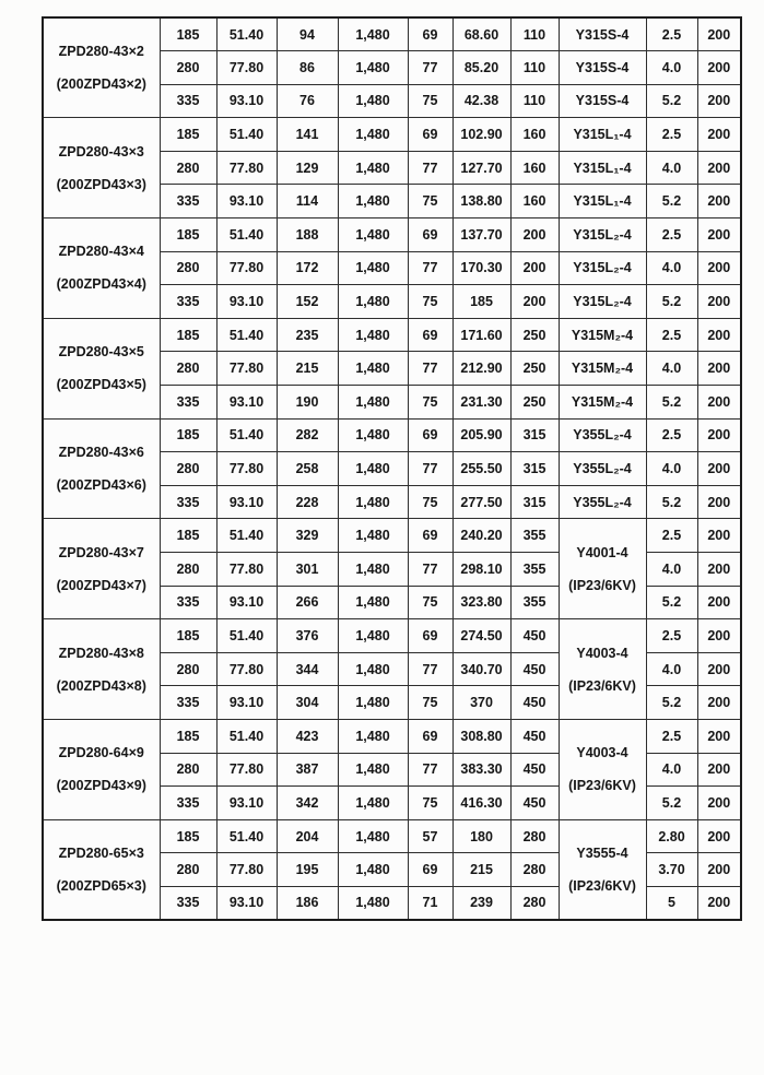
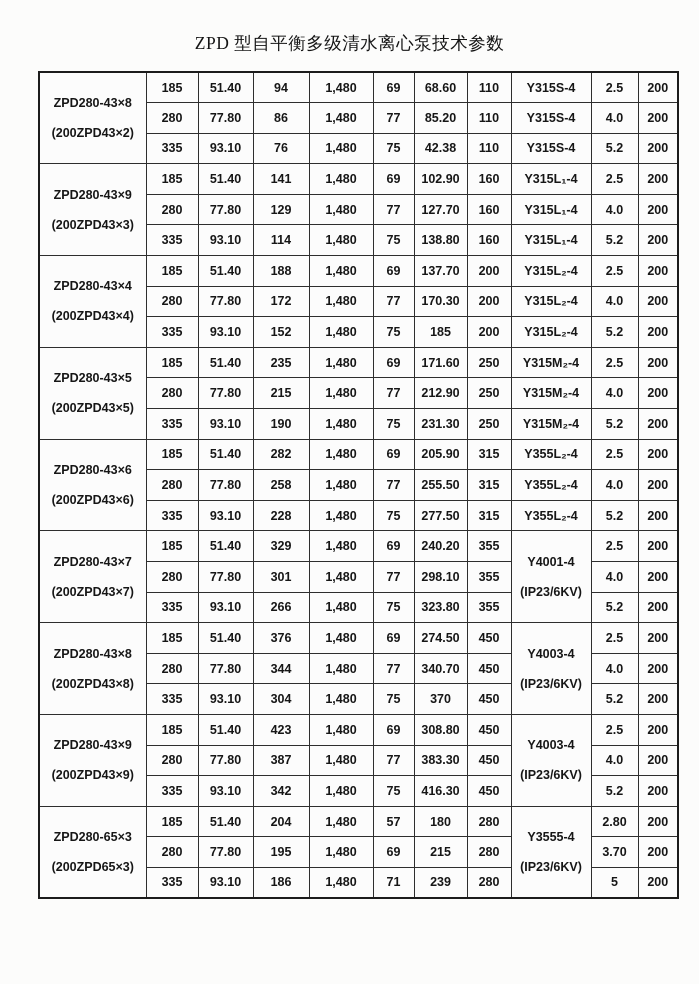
+ ZPD 型自平衡多级清水离心泵技术参数
- ZPD280-43×2(200ZPD43×2)	185	51.40	94	1,480	69	68.60	110	Y315S-4	2.5	200
+ ZPD280-43×8(200ZPD43×2)	185	51.40	94	1,480	69	68.60	110	Y315S-4	2.5	200
  280	77.80	86	1,480	77	85.20	110	Y315S-4	4.0	200
  335	93.10	76	1,480	75	42.38	110	Y315S-4	5.2	200
- ZPD280-43×3(200ZPD43×3)	185	51.40	141	1,480	69	102.90	160	Y315L₁-4	2.5	200
+ ZPD280-43×9(200ZPD43×3)	185	51.40	141	1,480	69	102.90	160	Y315L₁-4	2.5	200
  280	77.80	129	1,480	77	127.70	160	Y315L₁-4	4.0	200
  335	93.10	114	1,480	75	138.80	160	Y315L₁-4	5.2	200
  ZPD280-43×4(200ZPD43×4)	185	51.40	188	1,480	69	137.70	200	Y315L₂-4	2.5	200
  280	77.80	172	1,480	77	170.30	200	Y315L₂-4	4.0	200
  335	93.10	152	1,480	75	185	200	Y315L₂-4	5.2	200
  ZPD280-43×5(200ZPD43×5)	185	51.40	235	1,480	69	171.60	250	Y315M₂-4	2.5	200
  280	77.80	215	1,480	77	212.90	250	Y315M₂-4	4.0	200
  335	93.10	190	1,480	75	231.30	250	Y315M₂-4	5.2	200
  ZPD280-43×6(200ZPD43×6)	185	51.40	282	1,480	69	205.90	315	Y355L₂-4	2.5	200
  280	77.80	258	1,480	77	255.50	315	Y355L₂-4	4.0	200
  335	93.10	228	1,480	75	277.50	315	Y355L₂-4	5.2	200
  ZPD280-43×7(200ZPD43×7)	185	51.40	329	1,480	69	240.20	355	Y4001-4(IP23/6KV)	2.5	200
  280	77.80	301	1,480	77	298.10	355	4.0	200
  335	93.10	266	1,480	75	323.80	355	5.2	200
  ZPD280-43×8(200ZPD43×8)	185	51.40	376	1,480	69	274.50	450	Y4003-4(IP23/6KV)	2.5	200
  280	77.80	344	1,480	77	340.70	450	4.0	200
  335	93.10	304	1,480	75	370	450	5.2	200
- ZPD280-64×9(200ZPD43×9)	185	51.40	423	1,480	69	308.80	450	Y4003-4(IP23/6KV)	2.5	200
+ ZPD280-43×9(200ZPD43×9)	185	51.40	423	1,480	69	308.80	450	Y4003-4(IP23/6KV)	2.5	200
  280	77.80	387	1,480	77	383.30	450	4.0	200
  335	93.10	342	1,480	75	416.30	450	5.2	200
  ZPD280-65×3(200ZPD65×3)	185	51.40	204	1,480	57	180	280	Y3555-4(IP23/6KV)	2.80	200
  280	77.80	195	1,480	69	215	280	3.70	200
  335	93.10	186	1,480	71	239	280	5	200
